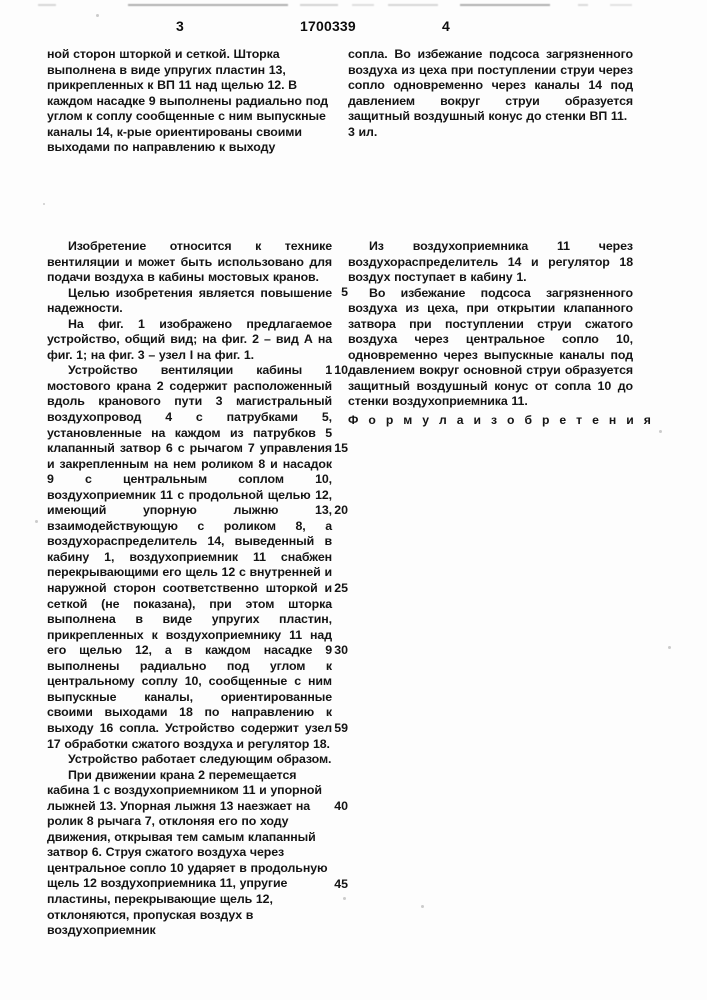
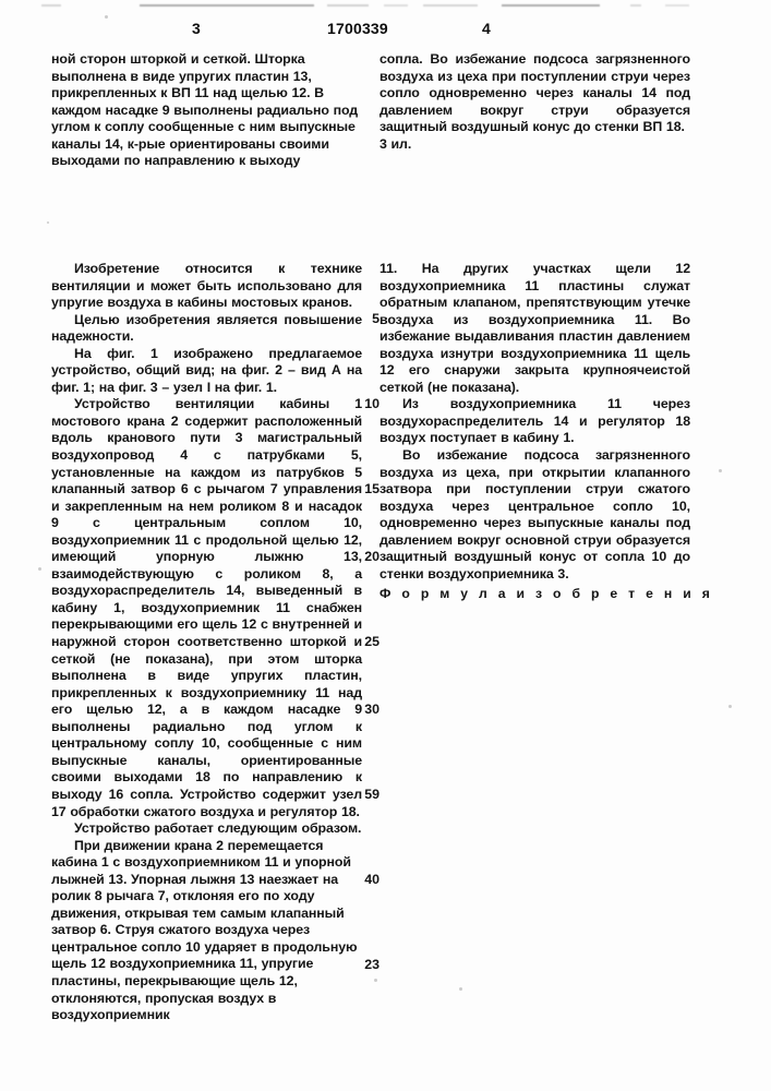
  3
  1700339
  4
  ной сторон шторкой и сеткой. Шторка выполнена в виде упругих пластин 13, прикрепленных к ВП 11 над щелью 12. В каждом насадке 9 выполнены радиально под углом к соплу сообщенные с ним выпускные каналы 14, к-рые ориентированы своими выходами по направлению к выходу
- сопла. Во избежание подсоса загрязненного воздуха из цеха при поступлении струи через сопло одновременно через каналы 14 под давлением вокруг струи образуется защитный воздушный конус до стенки ВП 11.
+ сопла. Во избежание подсоса загрязненного воздуха из цеха при поступлении струи через сопло одновременно через каналы 14 под давлением вокруг струи образуется защитный воздушный конус до стенки ВП 18.
  3 ил.
- Изобретение относится к технике вентиляции и может быть использовано для подачи воздуха в кабины мостовых кранов.
+ Изобретение относится к технике вентиляции и может быть использовано для упругие воздуха в кабины мостовых кранов.
  Целью изобретения является повышение надежности.
  На фиг. 1 изображено предлагаемое устройство, общий вид; на фиг. 2 – вид А на фиг. 1; на фиг. 3 – узел I на фиг. 1.
  Устройство вентиляции кабины 1 мостового крана 2 содержит расположенный вдоль кранового пути 3 магистральный воздухопровод 4 с патрубками 5, установленные на каждом из патрубков 5 клапанный затвор 6 с рычагом 7 управления и закрепленным на нем роликом 8 и насадок 9 с центральным соплом 10, воздухоприемник 11 с продольной щелью 12, имеющий упорную лыжню 13, взаимодействующую с роликом 8, а воздухораспределитель 14, выведенный в кабину 1, воздухоприемник 11 снабжен перекрывающими его щель 12 с внутренней и наружной сторон соответственно шторкой и сеткой (не показана), при этом шторка выполнена в виде упругих пластин, прикрепленных к воздухоприемнику 11 над его щелью 12, а в каждом насадке 9 выполнены радиально под углом к центральному соплу 10, сообщенные с ним выпускные каналы, ориентированные своими выходами 18 по направлению к выходу 16 сопла. Устройство содержит узел 17 обработки сжатого воздуха и регулятор 18.
  Устройство работает следующим образом.
  При движении крана 2 перемещается кабина 1 с воздухоприемником 11 и упорной лыжней 13. Упорная лыжня 13 наезжает на ролик 8 рычага 7, отклоняя его по ходу движения, открывая тем самым клапанный затвор 6. Струя сжатого воздуха через центральное сопло 10 ударяет в продольную щель 12 воздухоприемника 11, упругие пластины, перекрывающие щель 12, отклоняются, пропуская воздух в воздухоприемник
+ 11. На других участках щели 12 воздухоприемника 11 пластины служат обратным клапаном, препятствующим утечке воздуха из воздухоприемника 11. Во избежание выдавливания пластин давлением воздуха изнутри воздухоприемника 11 щель 12 его снаружи закрыта крупноячеистой сеткой (не показана).
  Из воздухоприемника 11 через воздухораспределитель 14 и регулятор 18 воздух поступает в кабину 1.
- Во избежание подсоса загрязненного воздуха из цеха, при открытии клапанного затвора при поступлении струи сжатого воздуха через центральное сопло 10, одновременно через выпускные каналы под давлением вокруг основной струи образуется защитный воздушный конус от сопла 10 до стенки воздухоприемника 11.
+ Во избежание подсоса загрязненного воздуха из цеха, при открытии клапанного затвора при поступлении струи сжатого воздуха через центральное сопло 10, одновременно через выпускные каналы под давлением вокруг основной струи образуется защитный воздушный конус от сопла 10 до стенки воздухоприемника 3.
  Ф о р м у л а и з о б р е т е н и я
  5
  10
  15
  20
  25
  30
  59
  40
- 45
+ 23
